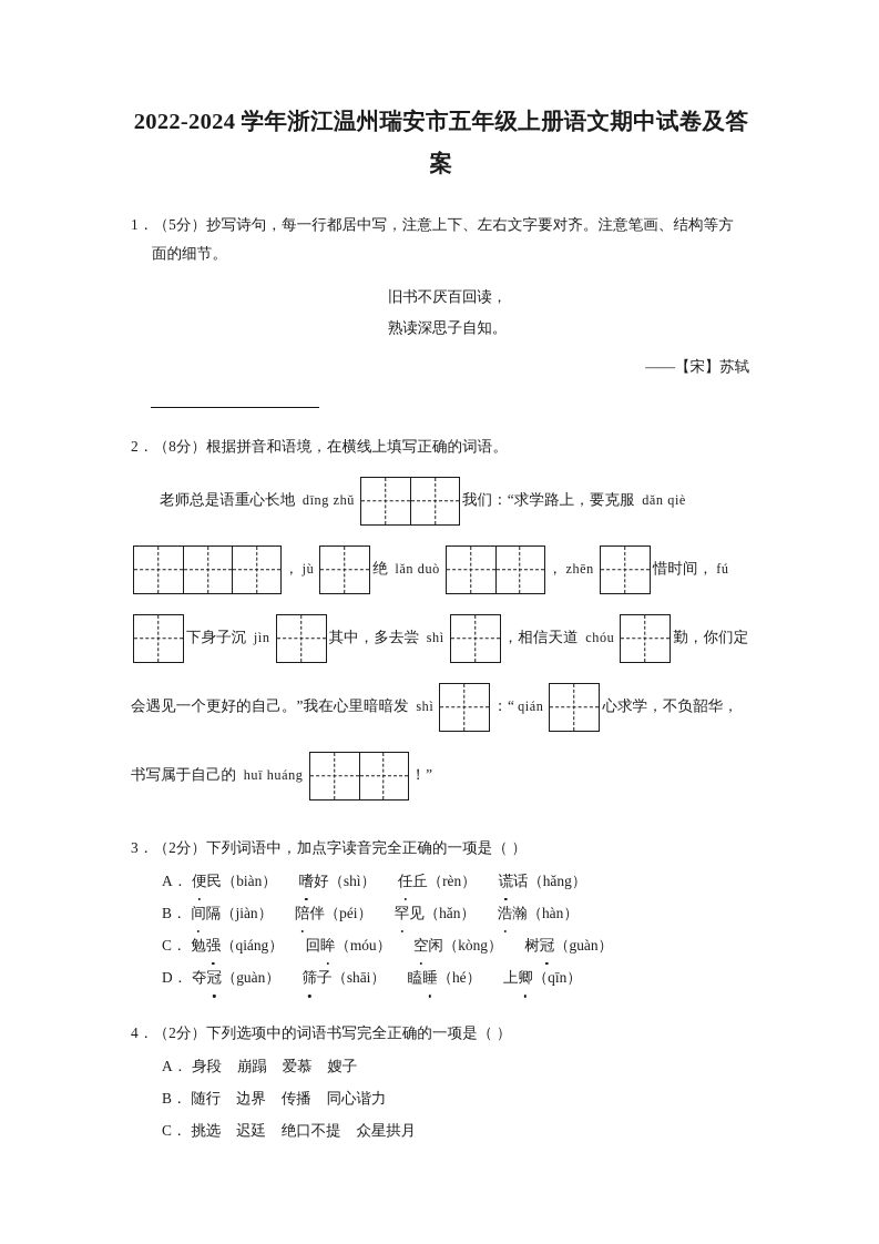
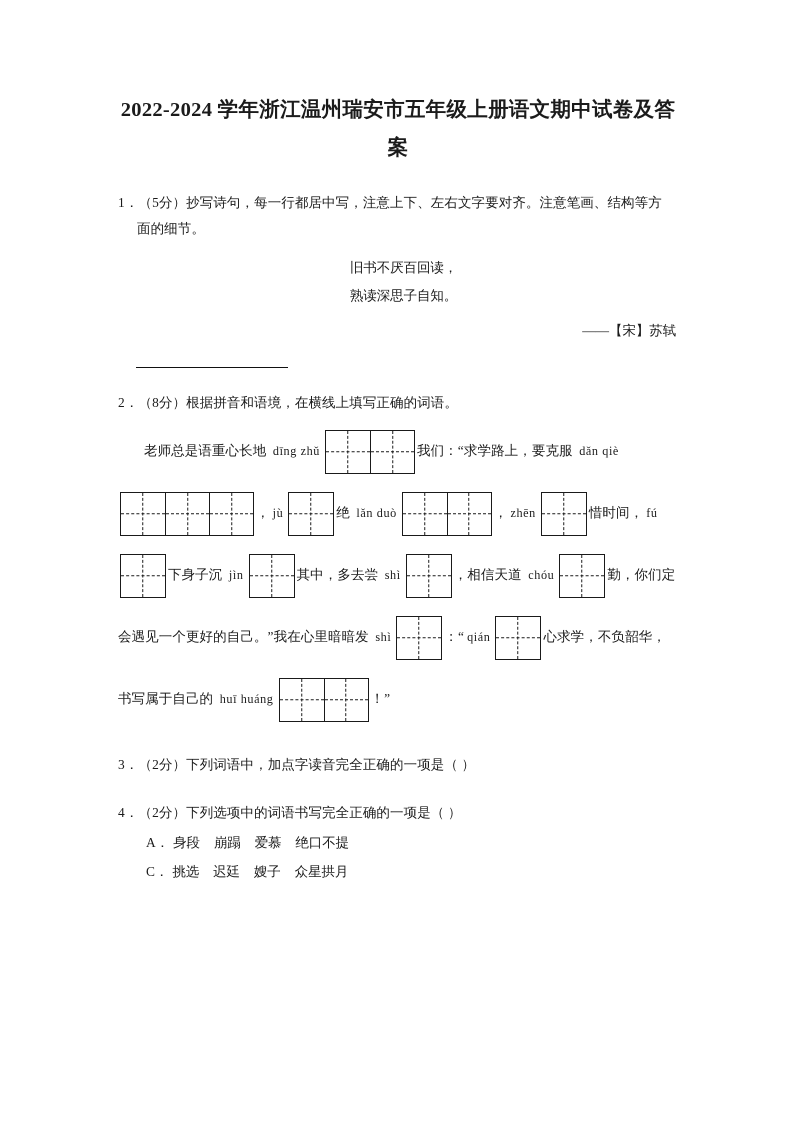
  2022-2024 学年浙江温州瑞安市五年级上册语文期中试卷及答案
  1．（5分）抄写诗句，每一行都居中写，注意上下、左右文字要对齐。注意笔画、结构等方
  面的细节。
  旧书不厌百回读，
  熟读深思子自知。
  ——【宋】苏轼
  2．（8分）根据拼音和语境，在横线上填写正确的词语。
  老师总是语重心长地 dīng zhǔ 我们：“求学路上，要克服 dǎn qiè， jù 绝 lǎn duò ， zhēn 惜时间， fú下身子沉 jìn 其中，多去尝 shì ，相信天道 chóu 勤，你们定会遇见一个更好的自己。”我在心里暗暗发 shì ：“ qián 心求学，不负韶华，书写属于自己的 huī huáng ！”
  3．（2分）下列词语中，加点字读音完全正确的一项是（ ）
- A． 便民（biàn） 嗜好（shì） 任丘（rèn） 谎话（hǎng）
- B． 间隔（jiàn） 陪伴（péi） 罕见（hǎn） 浩瀚（hàn）
- C． 勉强（qiáng） 回眸（móu） 空闲（kòng） 树冠（guàn）
- D． 夺冠（guàn） 筛子（shāi） 瞌睡（hé） 上卿（qīn）
  4．（2分）下列选项中的词语书写完全正确的一项是（ ）
- A． 身段 崩蹋 爱慕 嫂子
+ A． 身段 崩蹋 爱慕 绝口不提
- B． 随行 边界 传播 同心谐力
- C． 挑选 迟廷 绝口不提 众星拱月
+ C． 挑选 迟廷 嫂子 众星拱月
